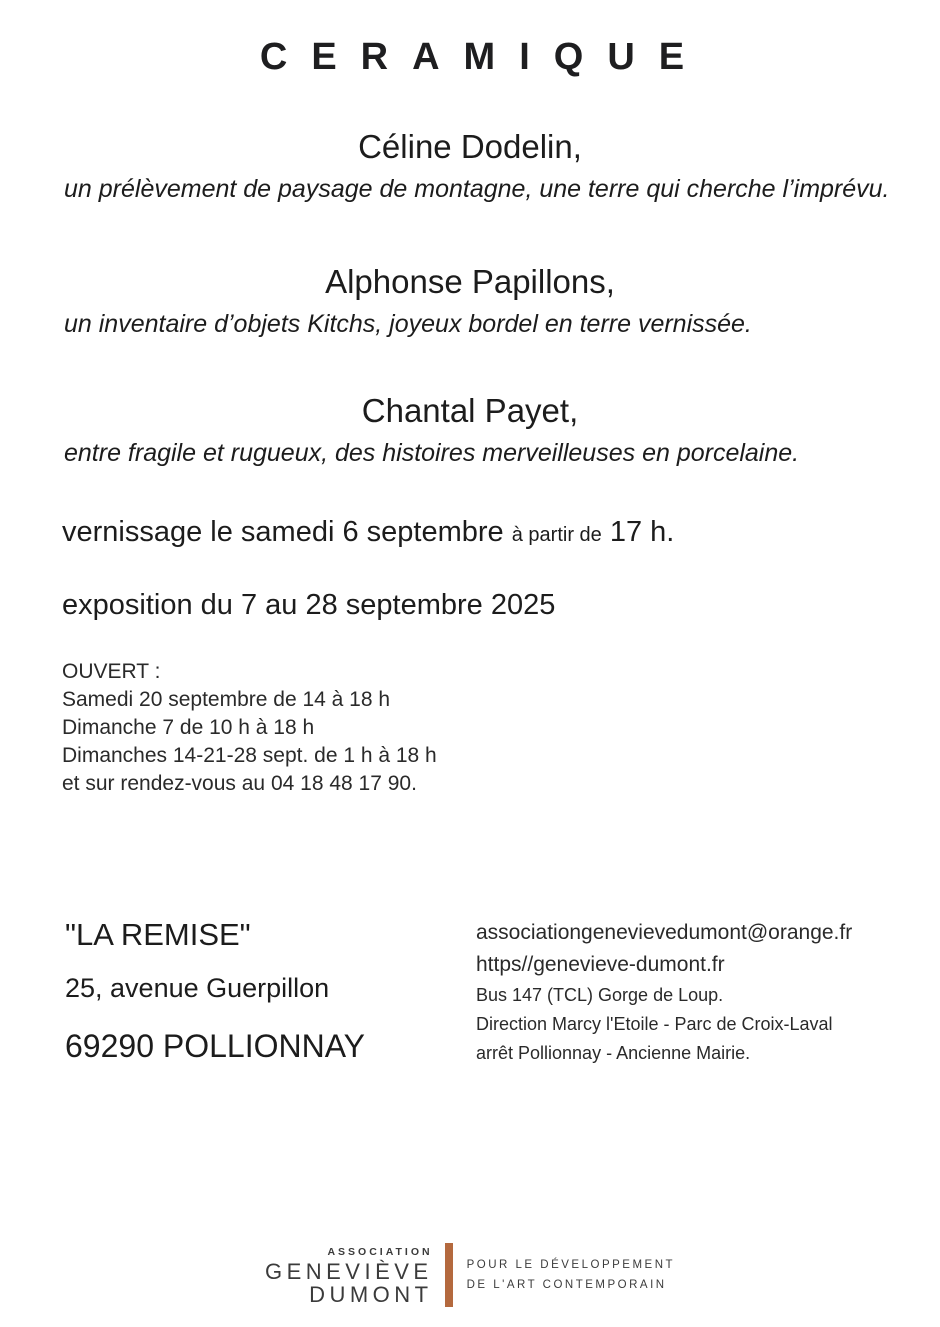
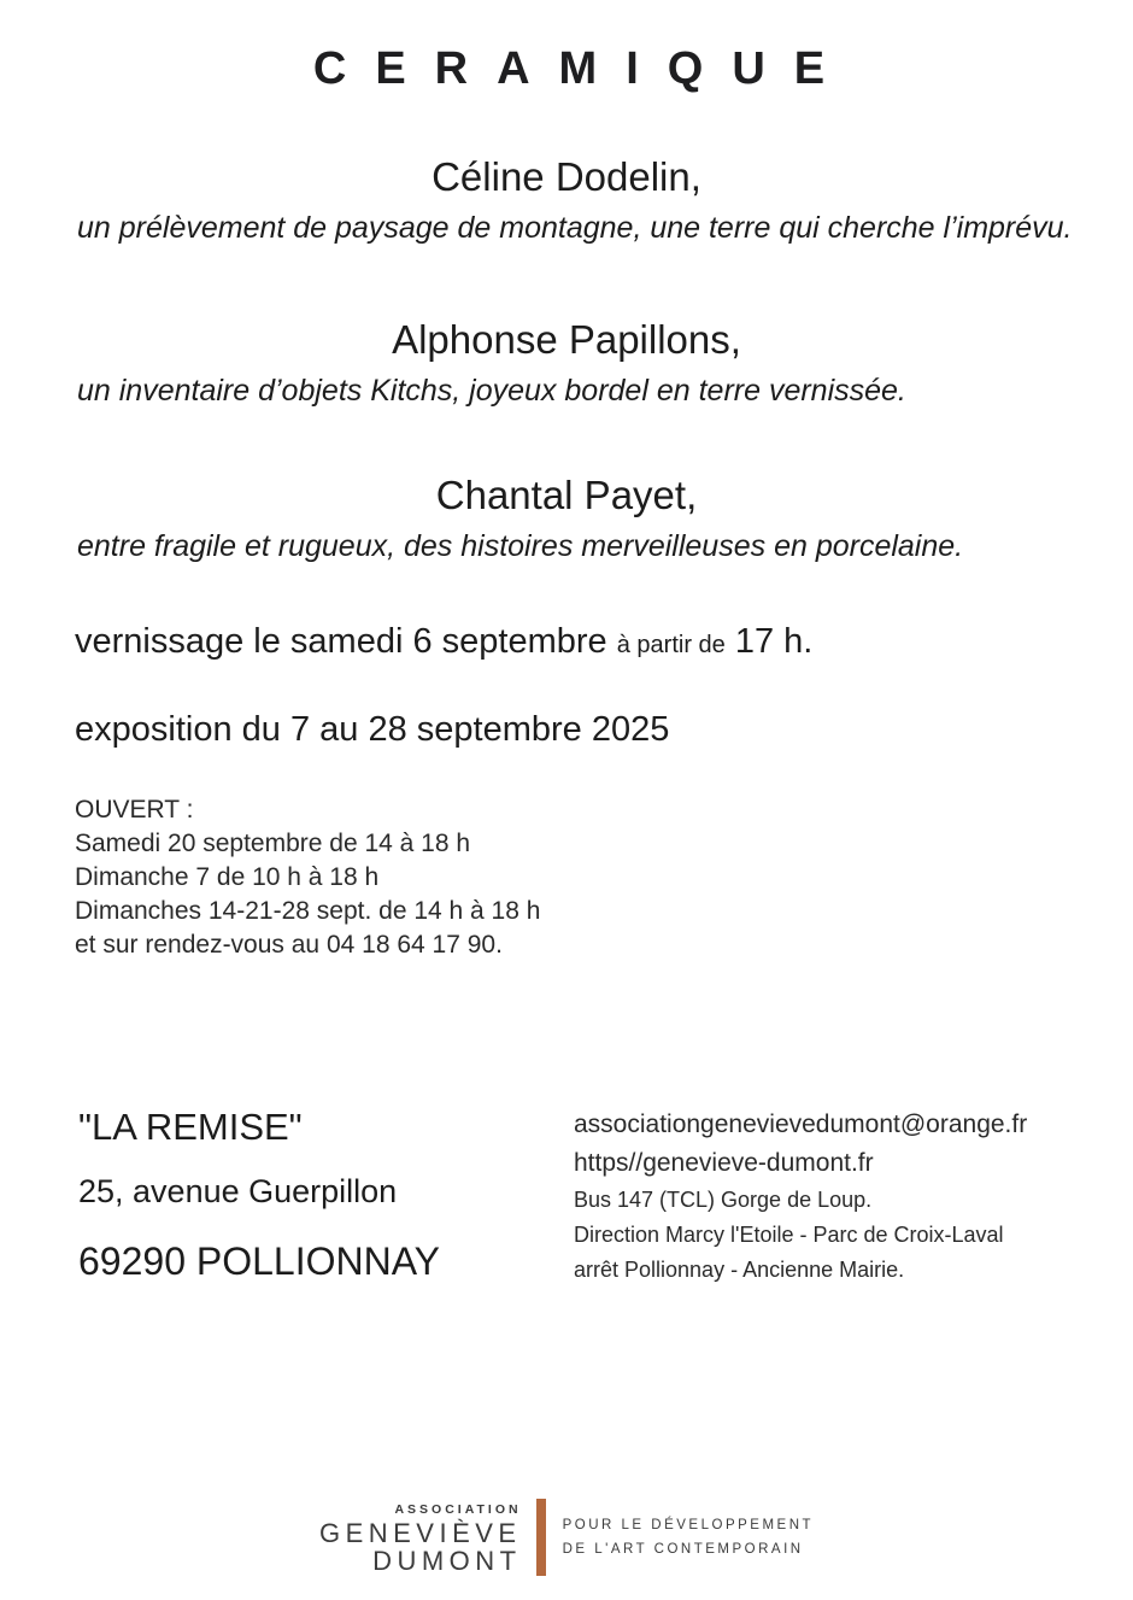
  CERAMIQUE
  Céline Dodelin,
  un prélèvement de paysage de montagne, une terre qui cherche l’imprévu.
  Alphonse Papillons,
  un inventaire d’objets Kitchs, joyeux bordel en terre vernissée.
  Chantal Payet,
  entre fragile et rugueux, des histoires merveilleuses en porcelaine.
  vernissage le samedi 6 septembre à partir de 17 h.
  exposition du 7 au 28 septembre 2025
  OUVERT :
  Samedi 20 septembre de 14 à 18 h
  Dimanche 7 de 10 h à 18 h
- Dimanches 14-21-28 sept. de 1 h à 18 h
+ Dimanches 14-21-28 sept. de 14 h à 18 h
- et sur rendez-vous au 04 18 48 17 90.
+ et sur rendez-vous au 04 18 64 17 90.
  "LA REMISE"
  25, avenue Guerpillon
  69290 POLLIONNAY
  associationgenevievedumont@orange.fr
  https//genevieve-dumont.fr
  Bus 147 (TCL) Gorge de Loup.
  Direction Marcy l'Etoile - Parc de Croix-Laval
  arrêt Pollionnay - Ancienne Mairie.
  ASSOCIATION
  GENEVIÈVE
  DUMONT
  POUR LE DÉVELOPPEMENT
  DE L'ART CONTEMPORAIN
